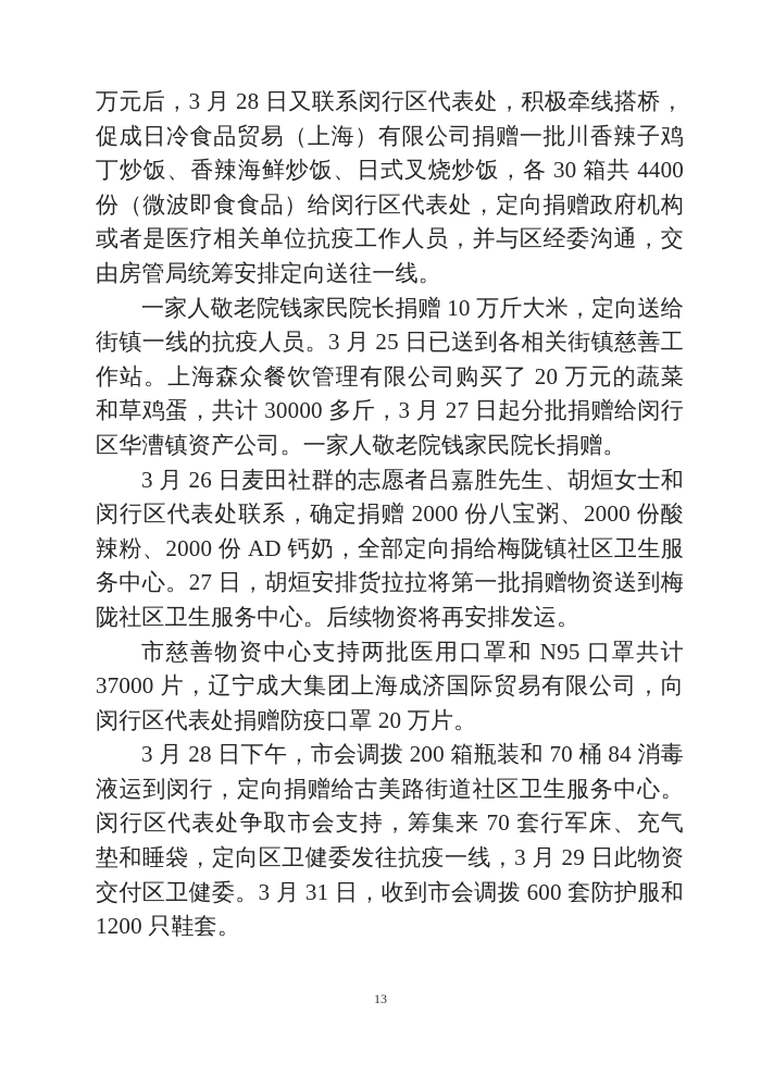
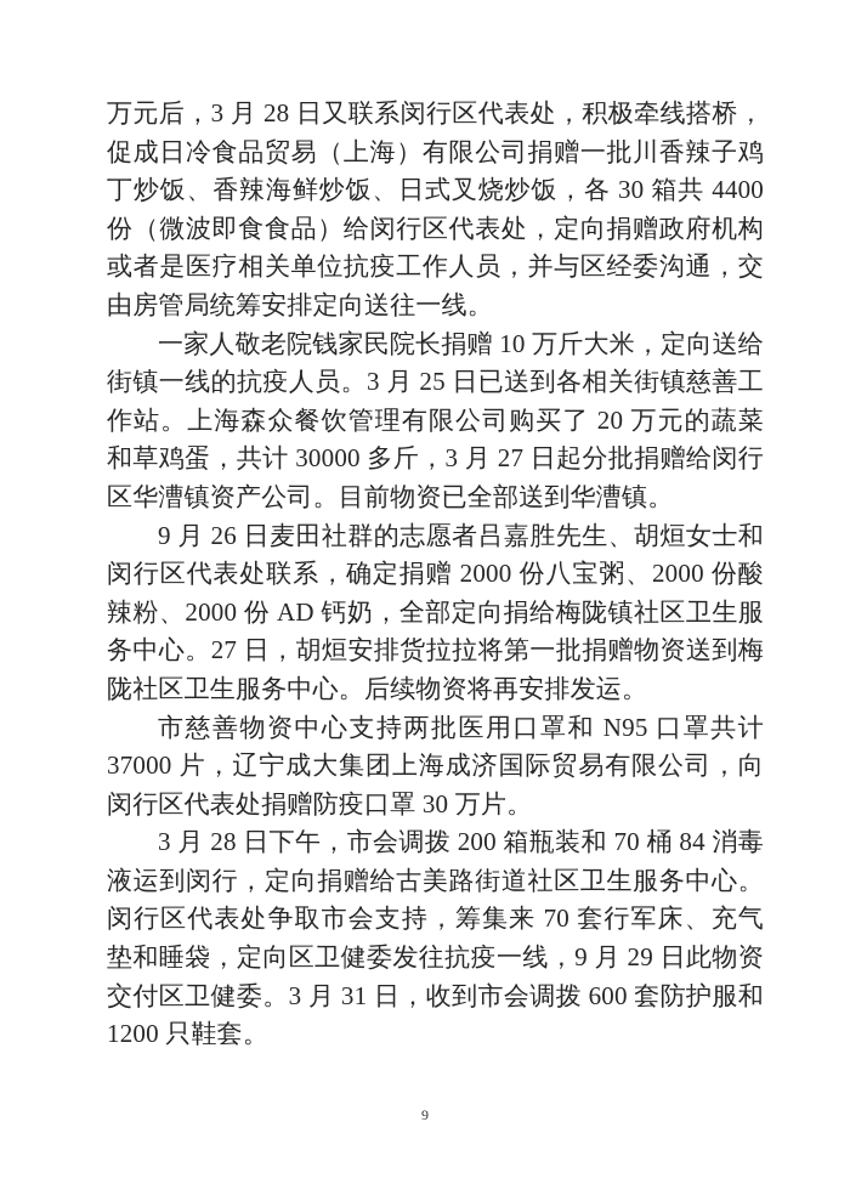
  万元后，3 月 28 日又联系闵行区代表处，积极牵线搭桥，促成日冷食品贸易（上海）有限公司捐赠一批川香辣子鸡丁炒饭、香辣海鲜炒饭、日式叉烧炒饭，各 30 箱共 4400 份（微波即食食品）给闵行区代表处，定向捐赠政府机构或者是医疗相关单位抗疫工作人员，并与区经委沟通，交由房管局统筹安排定向送往一线。
- 一家人敬老院钱家民院长捐赠 10 万斤大米，定向送给街镇一线的抗疫人员。3 月 25 日已送到各相关街镇慈善工作站。上海森众餐饮管理有限公司购买了 20 万元的蔬菜和草鸡蛋，共计 30000 多斤，3 月 27 日起分批捐赠给闵行区华漕镇资产公司。一家人敬老院钱家民院长捐赠。
+ 一家人敬老院钱家民院长捐赠 10 万斤大米，定向送给街镇一线的抗疫人员。3 月 25 日已送到各相关街镇慈善工作站。上海森众餐饮管理有限公司购买了 20 万元的蔬菜和草鸡蛋，共计 30000 多斤，3 月 27 日起分批捐赠给闵行区华漕镇资产公司。目前物资已全部送到华漕镇。
- 3 月 26 日麦田社群的志愿者吕嘉胜先生、胡烜女士和闵行区代表处联系，确定捐赠 2000 份八宝粥、2000 份酸辣粉、2000 份 AD 钙奶，全部定向捐给梅陇镇社区卫生服务中心。27 日，胡烜安排货拉拉将第一批捐赠物资送到梅陇社区卫生服务中心。后续物资将再安排发运。
+ 9 月 26 日麦田社群的志愿者吕嘉胜先生、胡烜女士和闵行区代表处联系，确定捐赠 2000 份八宝粥、2000 份酸辣粉、2000 份 AD 钙奶，全部定向捐给梅陇镇社区卫生服务中心。27 日，胡烜安排货拉拉将第一批捐赠物资送到梅陇社区卫生服务中心。后续物资将再安排发运。
- 市慈善物资中心支持两批医用口罩和 N95 口罩共计 37000 片，辽宁成大集团上海成济国际贸易有限公司，向闵行区代表处捐赠防疫口罩 20 万片。
+ 市慈善物资中心支持两批医用口罩和 N95 口罩共计 37000 片，辽宁成大集团上海成济国际贸易有限公司，向闵行区代表处捐赠防疫口罩 30 万片。
- 3 月 28 日下午，市会调拨 200 箱瓶装和 70 桶 84 消毒液运到闵行，定向捐赠给古美路街道社区卫生服务中心。闵行区代表处争取市会支持，筹集来 70 套行军床、充气垫和睡袋，定向区卫健委发往抗疫一线，3 月 29 日此物资交付区卫健委。3 月 31 日，收到市会调拨 600 套防护服和 1200 只鞋套。
+ 3 月 28 日下午，市会调拨 200 箱瓶装和 70 桶 84 消毒液运到闵行，定向捐赠给古美路街道社区卫生服务中心。闵行区代表处争取市会支持，筹集来 70 套行军床、充气垫和睡袋，定向区卫健委发往抗疫一线，9 月 29 日此物资交付区卫健委。3 月 31 日，收到市会调拨 600 套防护服和 1200 只鞋套。
- 13
+ 9
